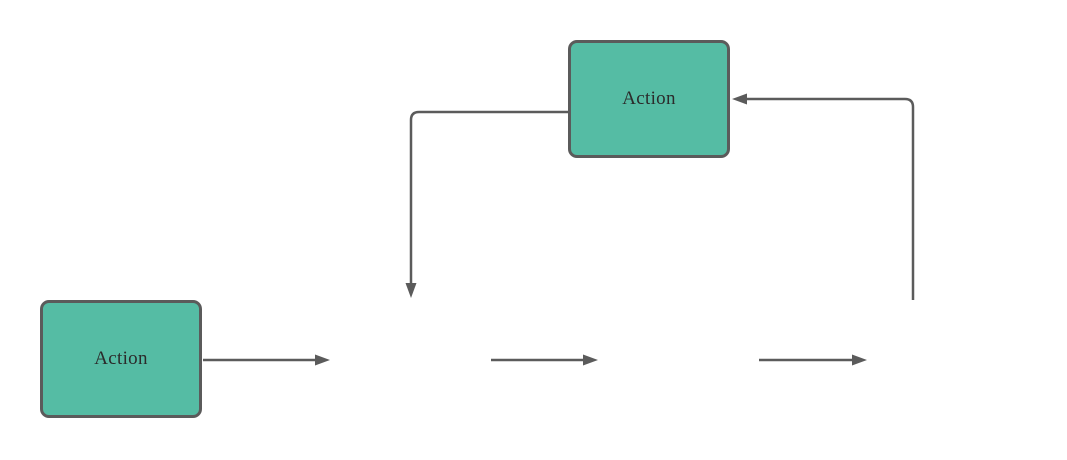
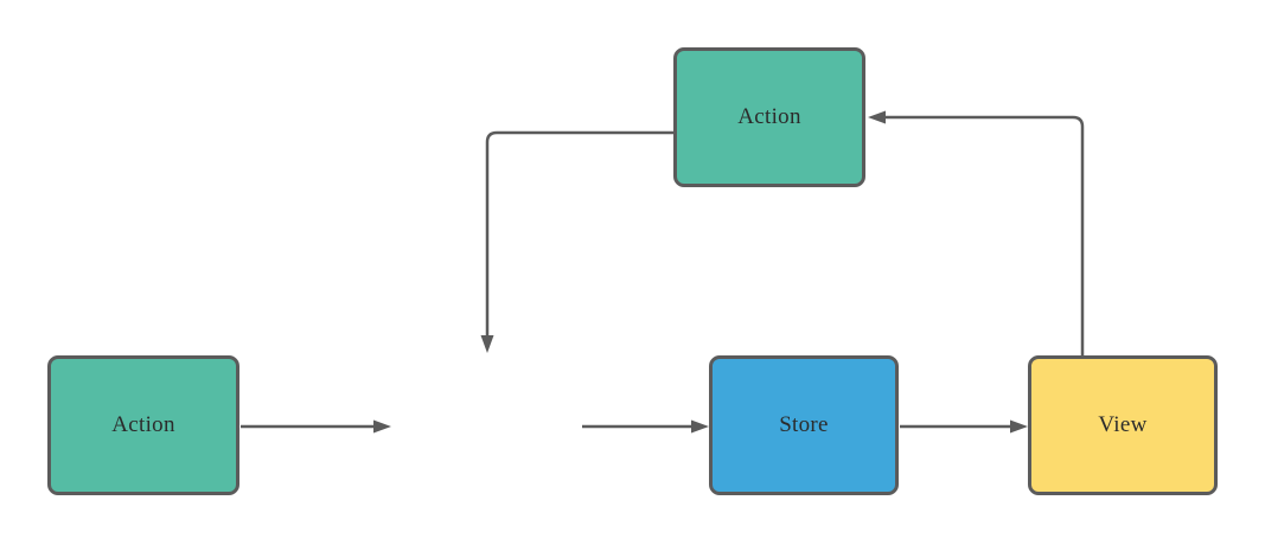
  Action
  Action
+ Store
+ View
